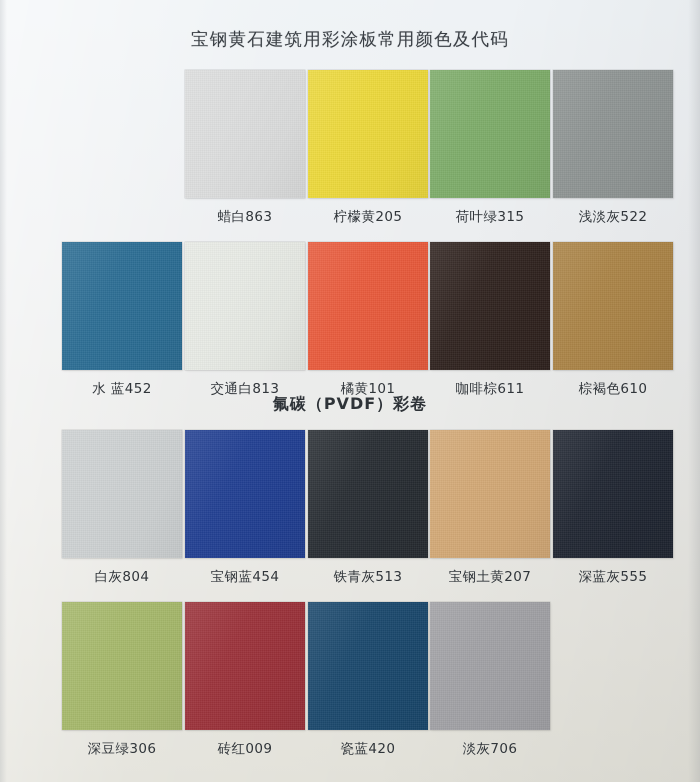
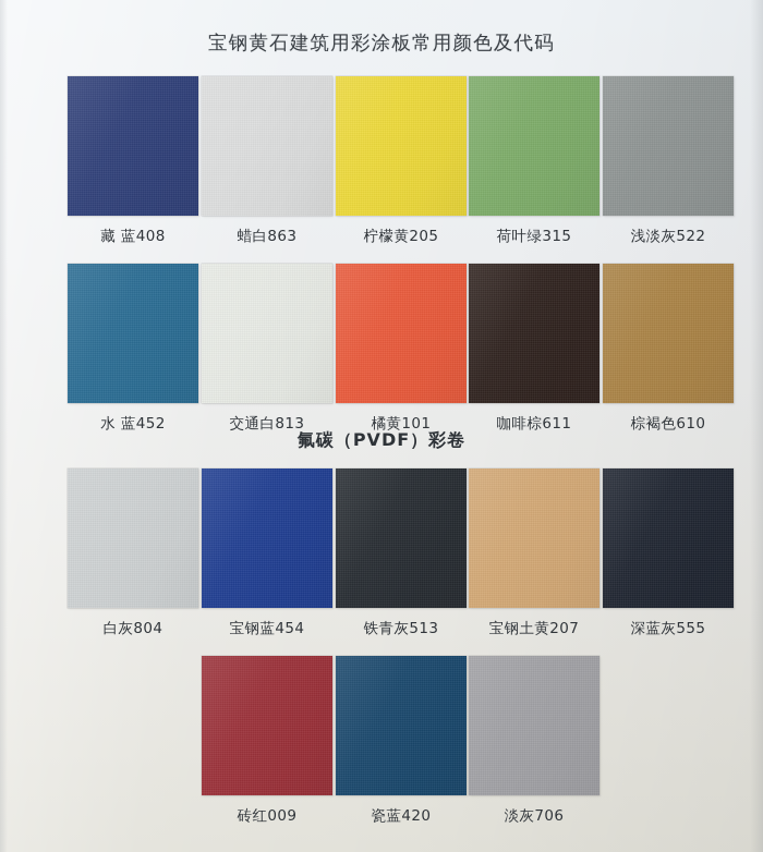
  宝钢黄石建筑用彩涂板常用颜色及代码
  氟碳（PVDF）彩卷
+ 藏 蓝408
  蜡白863
  柠檬黄205
  荷叶绿315
  浅淡灰522
  水 蓝452
  交通白813
  橘黄101
  咖啡棕611
  棕褐色610
  白灰804
  宝钢蓝454
  铁青灰513
  宝钢土黄207
  深蓝灰555
- 深豆绿306
  砖红009
  瓷蓝420
  淡灰706
